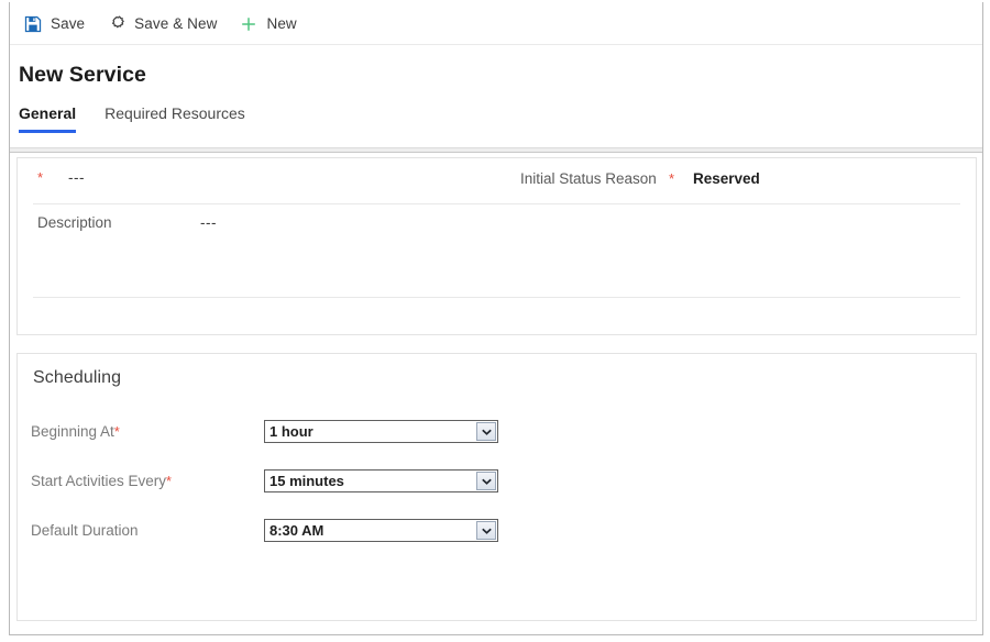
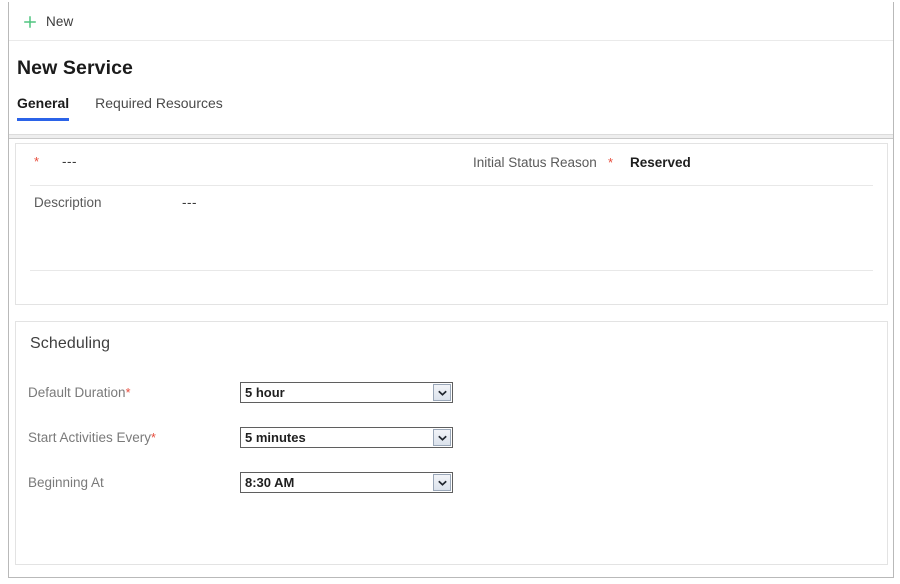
- Save
- Save & New
  New
  New Service
  General
  Required Resources
  *
  ---
  Initial Status Reason
  *
  Reserved
  Description
  ---
  Scheduling
- Beginning At*
+ Default Duration*
- 1 hour
+ 5 hour
  Start Activities Every*
- 15 minutes
+ 5 minutes
- Default Duration
+ Beginning At
  8:30 AM
